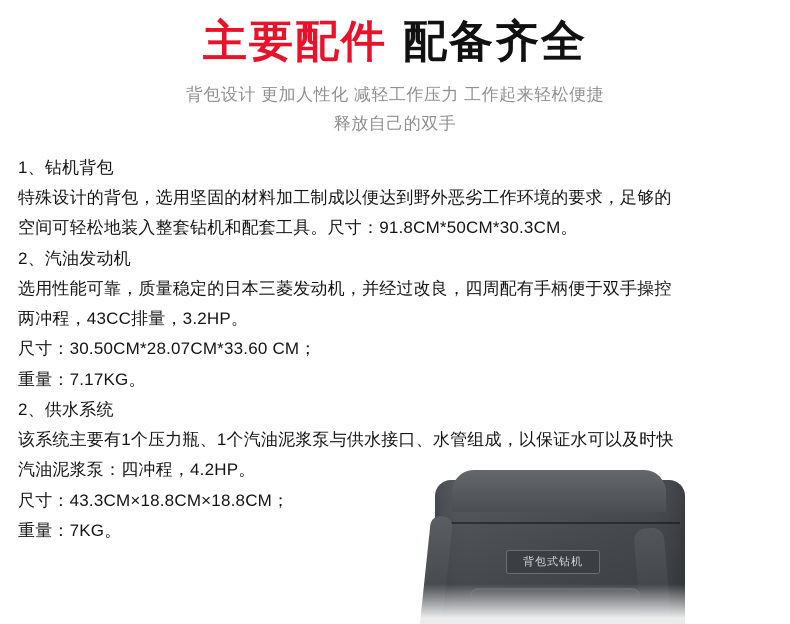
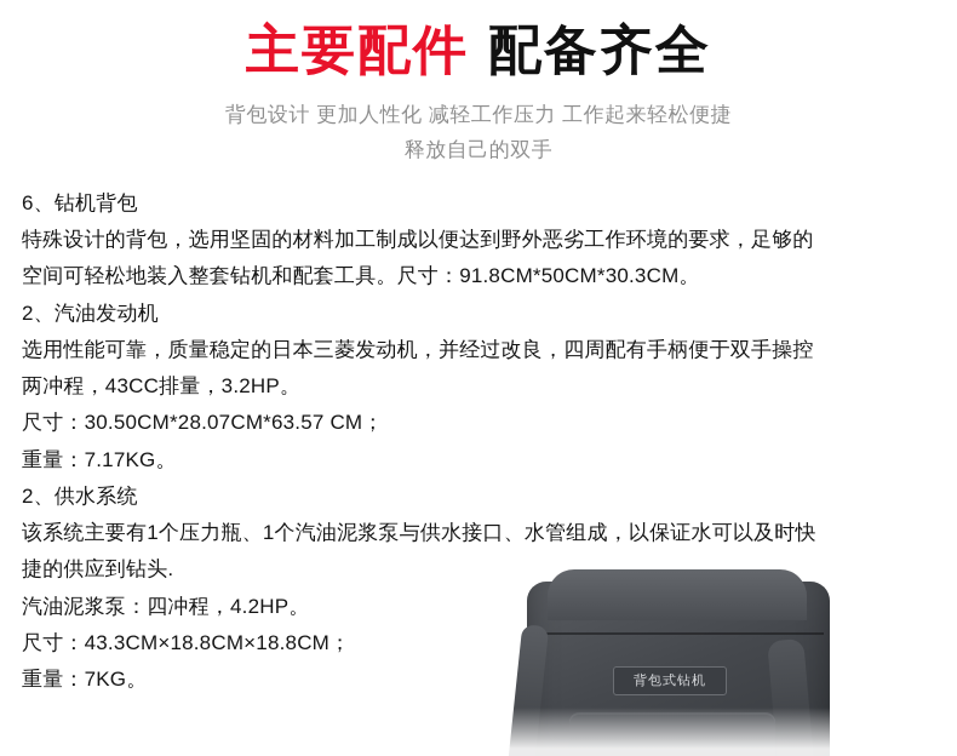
  背包式钻机
  主要配件 配备齐全
  背包设计 更加人性化 减轻工作压力 工作起来轻松便捷
  释放自己的双手
- 1、钻机背包
+ 6、钻机背包
  特殊设计的背包，选用坚固的材料加工制成以便达到野外恶劣工作环境的要求，足够的
  空间可轻松地装入整套钻机和配套工具。尺寸：91.8CM*50CM*30.3CM。
  2、汽油发动机
  选用性能可靠，质量稳定的日本三菱发动机，并经过改良，四周配有手柄便于双手操控
  两冲程，43CC排量，3.2HP。
- 尺寸：30.50CM*28.07CM*33.60 CM；
+ 尺寸：30.50CM*28.07CM*63.57 CM；
  重量：7.17KG。
  2、供水系统
  该系统主要有1个压力瓶、1个汽油泥浆泵与供水接口、水管组成，以保证水可以及时快
+ 捷的供应到钻头.
  汽油泥浆泵：四冲程，4.2HP。
  尺寸：43.3CM×18.8CM×18.8CM；
  重量：7KG。
